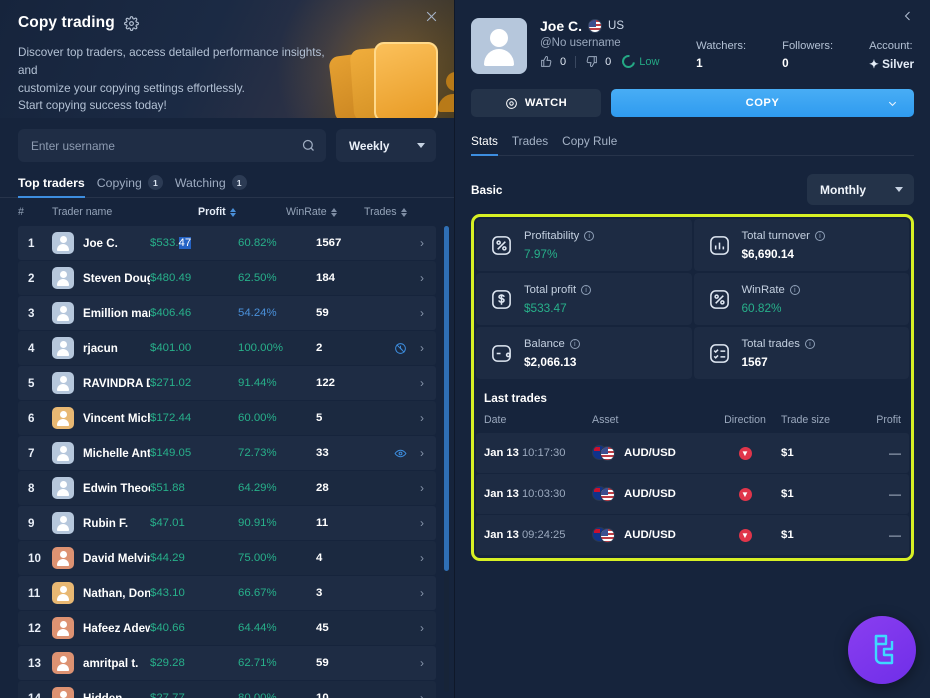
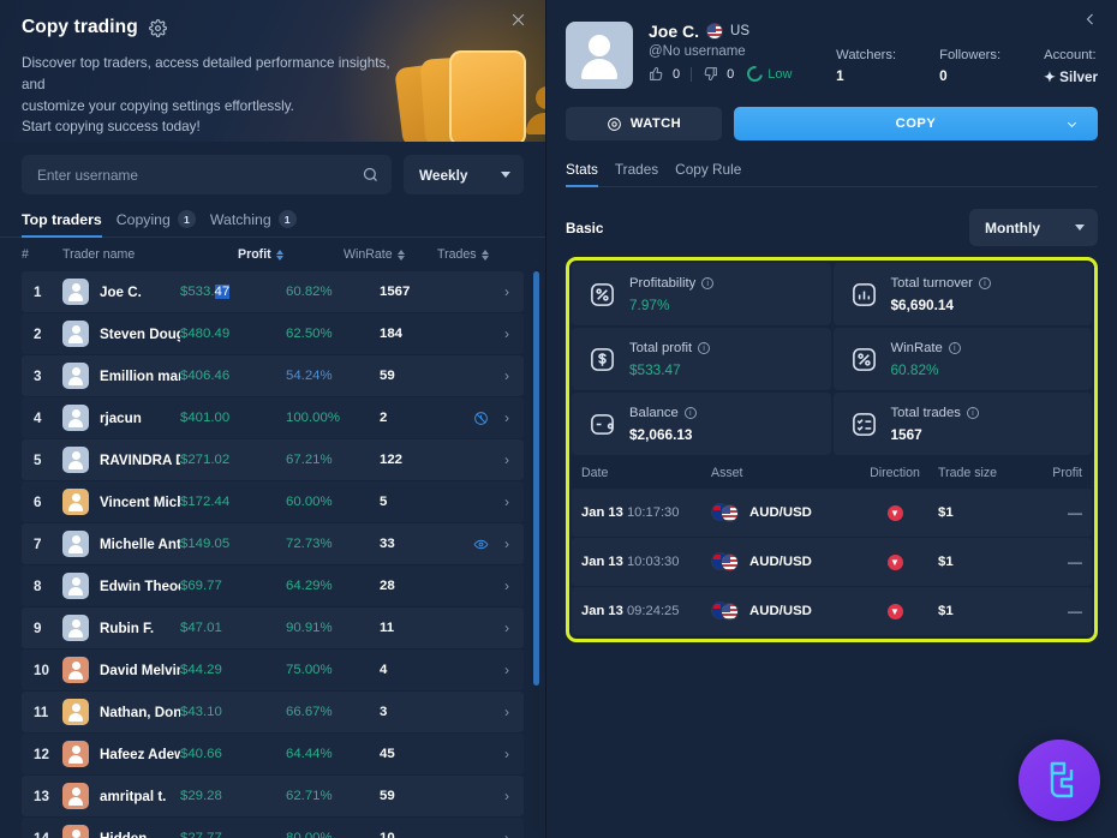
  Copy trading
  Discover top traders, access detailed performance insights, and
  customize your copying settings effortlessly.
  Start copying success today!
  Enter username
  Weekly
  Top traders
  Copying
  1
  Watching
  1
  #
  Trader name
  Profit
  WinRate
  Trades
  1
  Joe C.
  $533.47
  60.82%
  1567
  ›
  2
  $480.49
  62.50%
  184
  ›
  3
  Emillion ma
  $406.46
  54.24%
  59
  ›
  4
  rjacun
  $401.00
  100.00%
  2
  ›
  5
  RAVINDRA
  $271.02
- 91.44%
+ 67.21%
  122
  ›
  6
  Vincent Mic
  $172.44
  60.00%
  5
  ›
  7
  Michelle Ant
  $149.05
  72.73%
  33
  ›
  8
- $51.88
+ $69.77
  64.29%
  28
  ›
  9
  Rubin F.
  $47.01
  90.91%
  11
  ›
  10
  David Melvi
  $44.29
  75.00%
  4
  ›
  11
  Nathan, Don
  $43.10
  66.67%
  3
  ›
  12
  Hafeez Adew
  $40.66
  64.44%
  45
  ›
  13
  amritpal t.
  $29.28
  62.71%
  59
  ›
  Joe C.
  US
  @No username
  0
  0
  Low
  Watchers:
  1
  Followers:
  0
  Account:
  ✦ Silver
  WATCH
  COPY
  Stats
  Trades
  Copy Rule
  Basic
  Monthly
  Profitability
  i
  7.97%
  Total turnover
  i
  $6,690.14
  Total profit
  i
  $533.47
  WinRate
  i
  60.82%
  Balance
  i
  $2,066.13
  Total trades
  i
  1567
- Last trades
  Date
  Asset
  Direction
  Trade size
  Profit
  Jan 13 10:17:30
  AUD/USD
  ▼
  $1
  —
  Jan 13 10:03:30
  AUD/USD
  ▼
  $1
  —
  Jan 13 09:24:25
  AUD/USD
  ▼
  $1
  —
